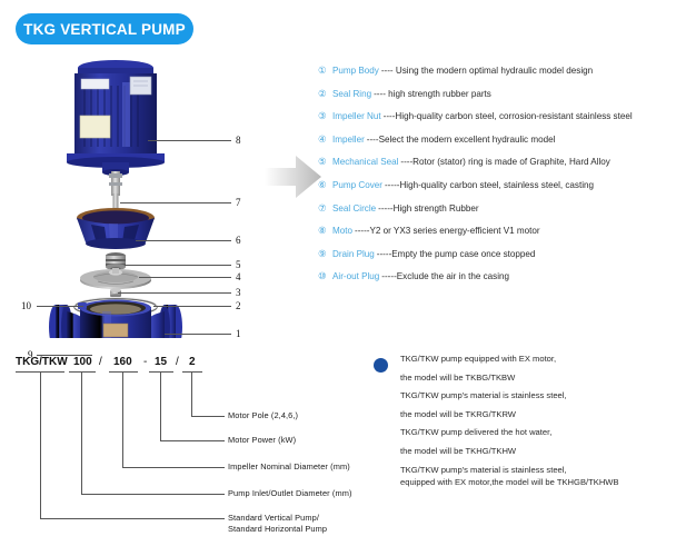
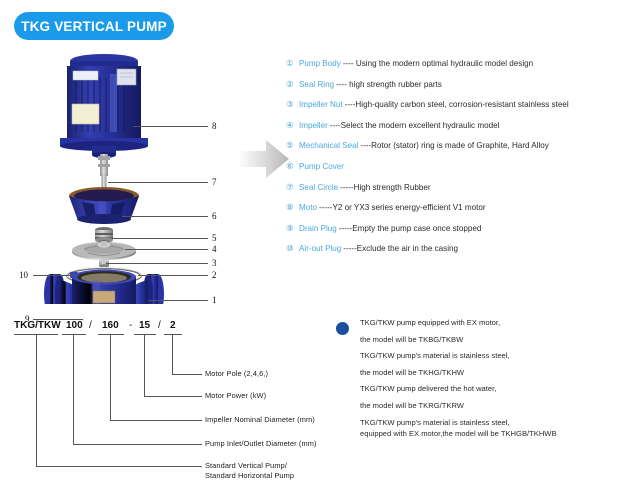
  TKG VERTICAL PUMP
  8
  7
  6
  5
  4
  3
  2
  1
  10
  9
  ①
  Pump Body
  ---- Using the modern optimal hydraulic model design
  ②
  Seal Ring
  ---- high strength rubber parts
  ③
  Impeller Nut
  ----High-quality carbon steel, corrosion-resistant stainless steel
  ④
  Impeller
  ----Select the modern excellent hydraulic model
  ⑤
  Mechanical Seal
  ----Rotor (stator) ring is made of Graphite, Hard Alloy
  ⑥
  Pump Cover
- -----High-quality carbon steel, stainless steel, casting
  ⑦
  Seal Circle
  -----High strength Rubber
  ⑧
  Moto
  -----Y2 or YX3 series energy-efficient V1 motor
  ⑨
  Drain Plug
  -----Empty the pump case once stopped
  ⑩
  Air-out Plug
  -----Exclude the air in the casing
  TKG/TKW
  100
  /
  160
  -
  15
  /
  2
  Motor Pole (2,4,6,)
  Motor Power (kW)
  Impeller Nominal Diameter (mm)
  Pump Inlet/Outlet Diameter (mm)
  Standard Vertical Pump/
  Standard Horizontal Pump
  TKG/TKW pump equipped with EX motor,
  the model will be TKBG/TKBW
  TKG/TKW pump's material is stainless steel,
- the model will be TKRG/TKRW
+ the model will be TKHG/TKHW
  TKG/TKW pump delivered the hot water,
- the model will be TKHG/TKHW
+ the model will be TKRG/TKRW
  TKG/TKW pump's material is stainless steel,
  equipped with EX motor,the model will be TKHGB/TKHWB
